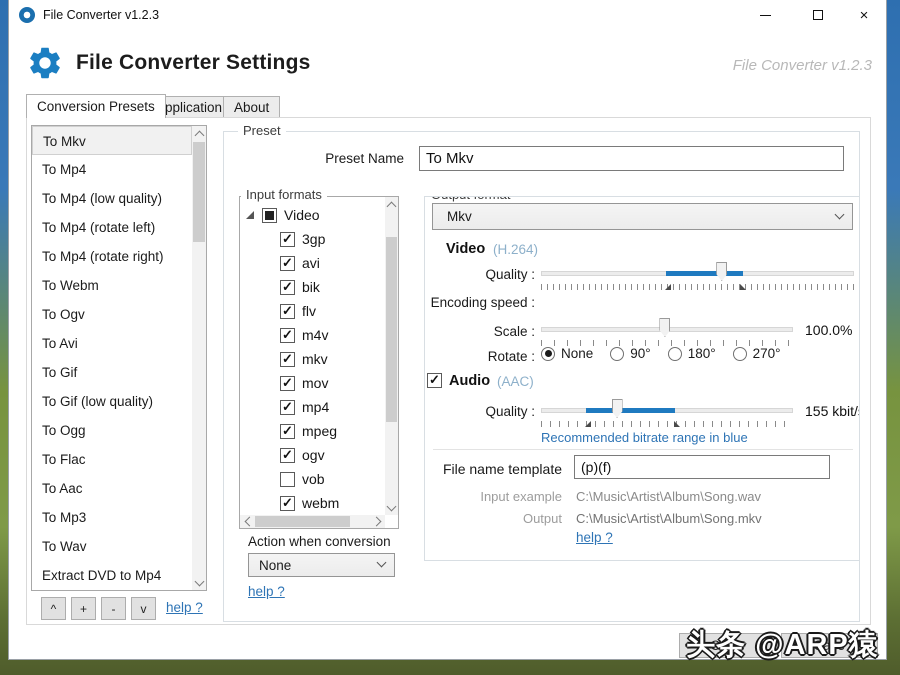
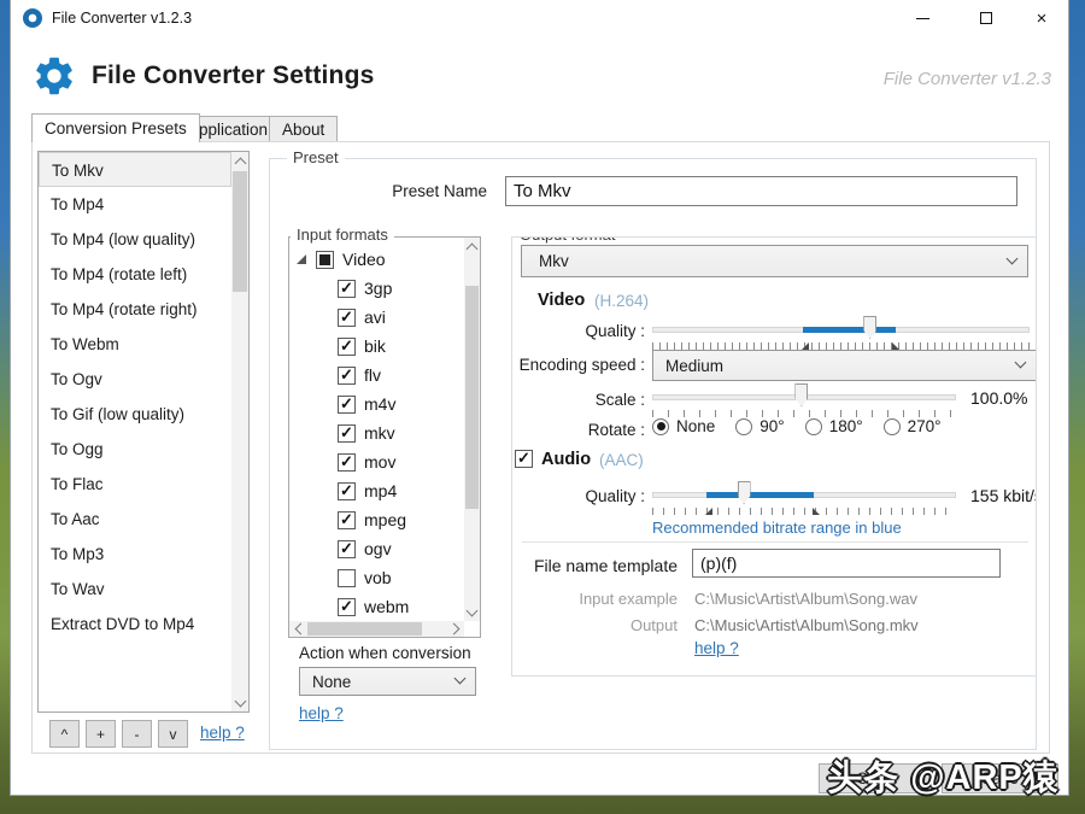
  File Converter v1.2.3
  ×
  File Converter Settings
  File Converter v1.2.3
  Conversion Presets
  pplication
  About
  To Mkv
  To Mp4
  To Mp4 (low quality)
  To Mp4 (rotate left)
  To Mp4 (rotate right)
  To Webm
  To Ogv
- To Avi
- To Gif
  To Gif (low quality)
  To Ogg
  To Flac
  To Aac
  To Mp3
  To Wav
  Extract DVD to Mp4
  ^
  +
  -
  v
  help ?
  Preset
  Preset Name
  To Mkv
  Input formats
  Video
  ✓
  3gp
  ✓
  avi
  ✓
  bik
  ✓
  flv
  ✓
  m4v
  ✓
  mkv
  ✓
  mov
  ✓
  mp4
  ✓
  mpeg
  ✓
  ogv
  vob
  ✓
  webm
  Action when conversion
  None
  help ?
  Mkv
  Video
  (H.264)
  Quality :
  Encoding speed :
+ Medium
  Scale :
  100.0%
  Rotate :
  None
  90°
  180°
  270°
  ✓
  Audio
  (AAC)
  Quality :
  155 kbit/
  Recommended bitrate range in blue
  File name template
  (p)(f)
  Input example
  C:\Music\Artist\Album\Song.wav
  Output
  C:\Music\Artist\Album\Song.mkv
  help ?
  Close
  Save
  头条 @ARP猿
